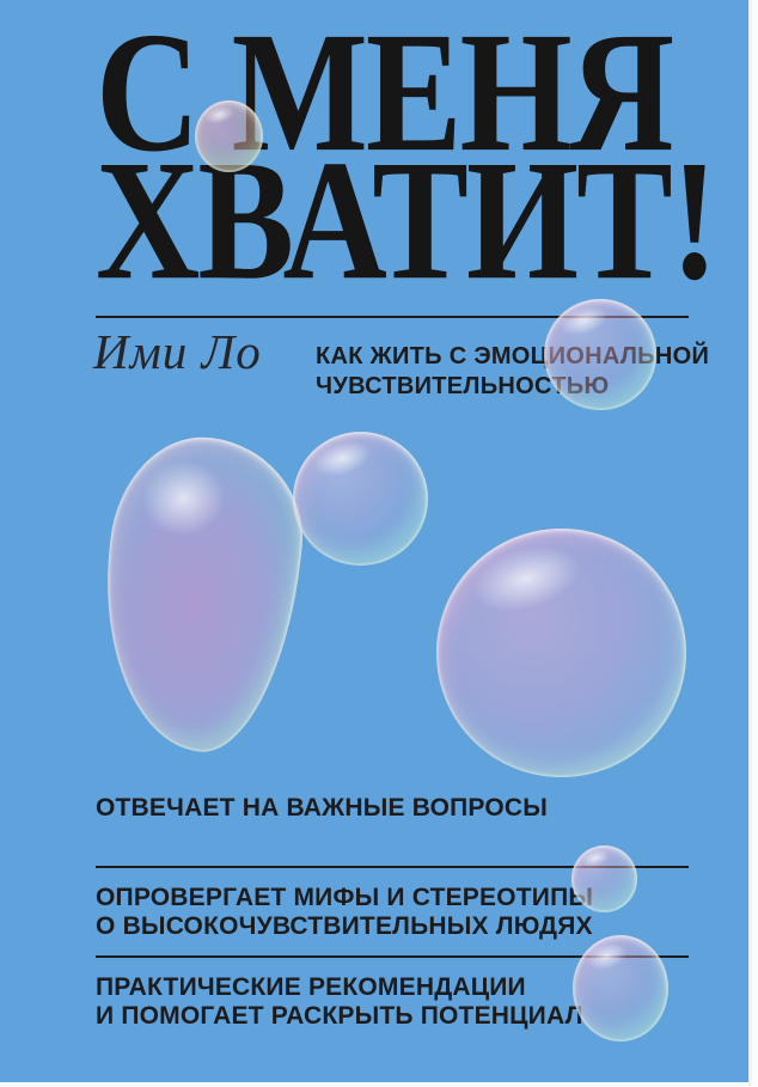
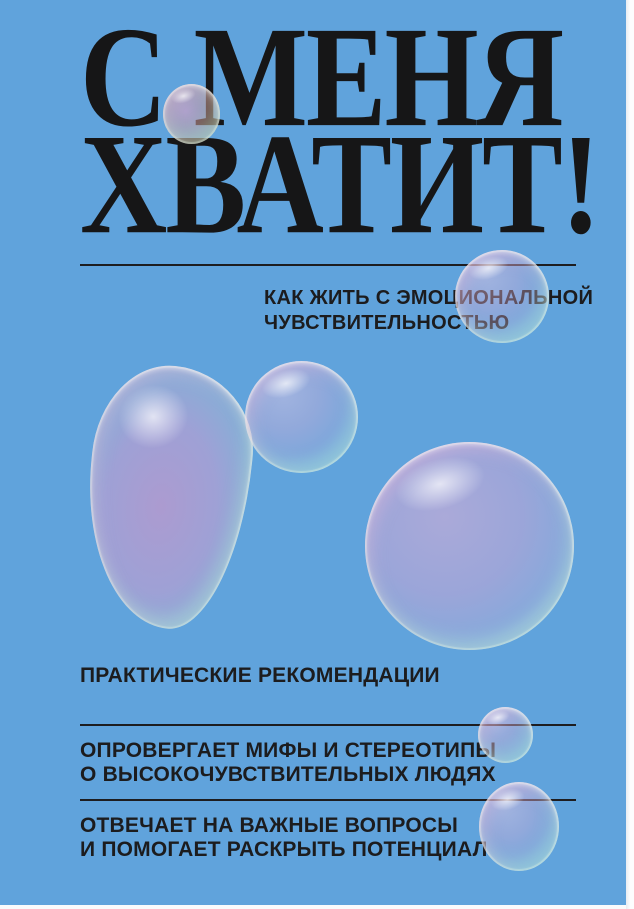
  С МЕНЯ
  ХВАТИТ!
- Ими Ло
  КАК ЖИТЬ С ЭМОЦНОЙ
  ЧУВСТВИТЕЛЬНОС
- ОТВЕЧАЕТ НА ВАЖНЫЕ ВОПРОСЫ
+ ПРАКТИЧЕСКИЕ РЕКОМЕНДАЦИИ
  ОПРОВЕРГАЕТ МИФЫ И СТЕРЕОТИП
  О ВЫСОКОЧУВСТВИТЕЛЬНЫХ ЛЮДЯХ
- ПРАКТИЧЕСКИЕ РЕКОМЕНДАЦИИ
+ ОТВЕЧАЕТ НА ВАЖНЫЕ ВОПРОСЫ
  И ПОМОГАЕТ РАСКРЫТЬ ПОТЕНЦИАЛ
